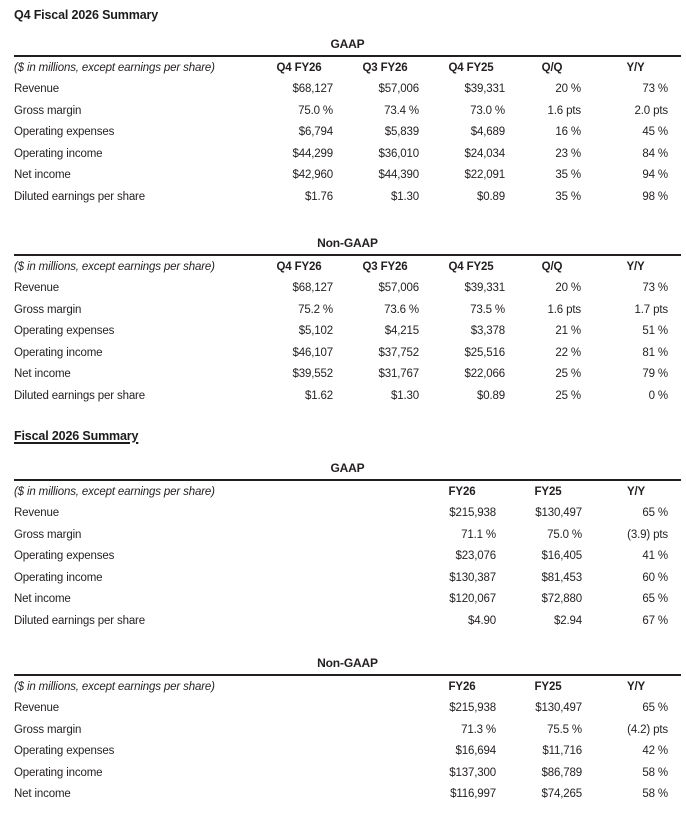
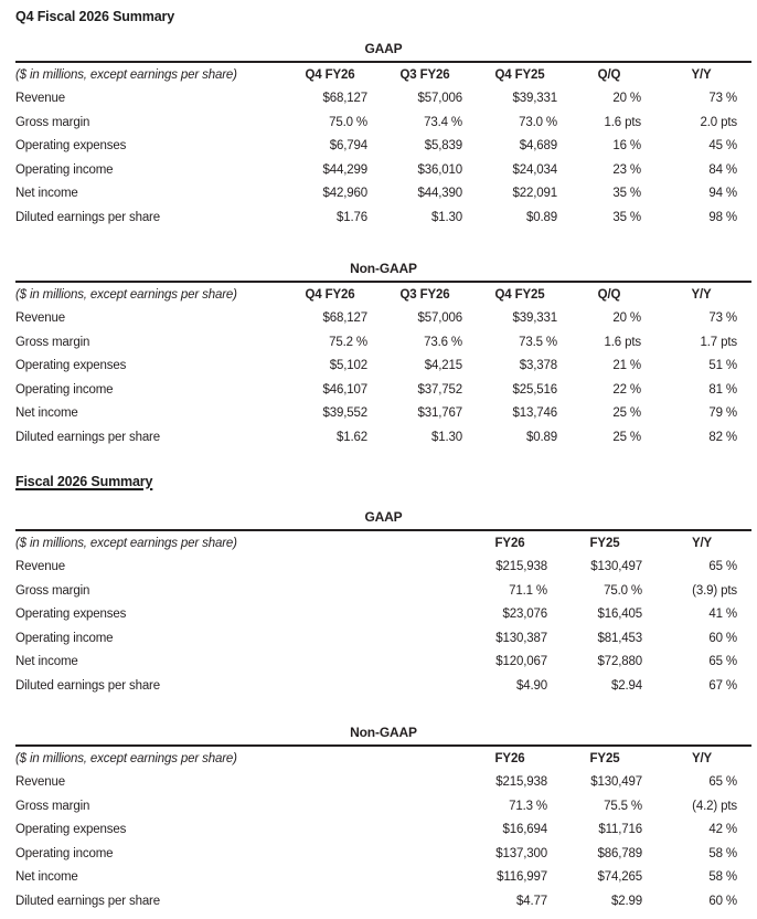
  Q4 Fiscal 2026 Summary
  GAAP
  ($ in millions, except earnings per share)	Q4 FY26	Q3 FY26	Q4 FY25	Q/Q	Y/Y
  Revenue	$68,127	$57,006	$39,331	20 %	73 %
  Gross margin	75.0 %	73.4 %	73.0 %	1.6 pts	2.0 pts
  Operating expenses	$6,794	$5,839	$4,689	16 %	45 %
  Operating income	$44,299	$36,010	$24,034	23 %	84 %
  Net income	$42,960	$44,390	$22,091	35 %	94 %
  Diluted earnings per share	$1.76	$1.30	$0.89	35 %	98 %
  Non-GAAP
  ($ in millions, except earnings per share)	Q4 FY26	Q3 FY26	Q4 FY25	Q/Q	Y/Y
  Revenue	$68,127	$57,006	$39,331	20 %	73 %
  Gross margin	75.2 %	73.6 %	73.5 %	1.6 pts	1.7 pts
  Operating expenses	$5,102	$4,215	$3,378	21 %	51 %
  Operating income	$46,107	$37,752	$25,516	22 %	81 %
- Net income	$39,552	$31,767	$22,066	25 %	79 %
+ Net income	$39,552	$31,767	$13,746	25 %	79 %
- Diluted earnings per share	$1.62	$1.30	$0.89	25 %	0 %
+ Diluted earnings per share	$1.62	$1.30	$0.89	25 %	82 %
  Fiscal 2026 Summary
  GAAP
  ($ in millions, except earnings per share)	FY26	FY25	Y/Y
  Revenue	$215,938	$130,497	65 %
  Gross margin	71.1 %	75.0 %	(3.9) pts
  Operating expenses	$23,076	$16,405	41 %
  Operating income	$130,387	$81,453	60 %
  Net income	$120,067	$72,880	65 %
  Diluted earnings per share	$4.90	$2.94	67 %
  Non-GAAP
  ($ in millions, except earnings per share)	FY26	FY25	Y/Y
  Revenue	$215,938	$130,497	65 %
  Gross margin	71.3 %	75.5 %	(4.2) pts
  Operating expenses	$16,694	$11,716	42 %
  Operating income	$137,300	$86,789	58 %
  Net income	$116,997	$74,265	58 %
+ Diluted earnings per share	$4.77	$2.99	60 %
